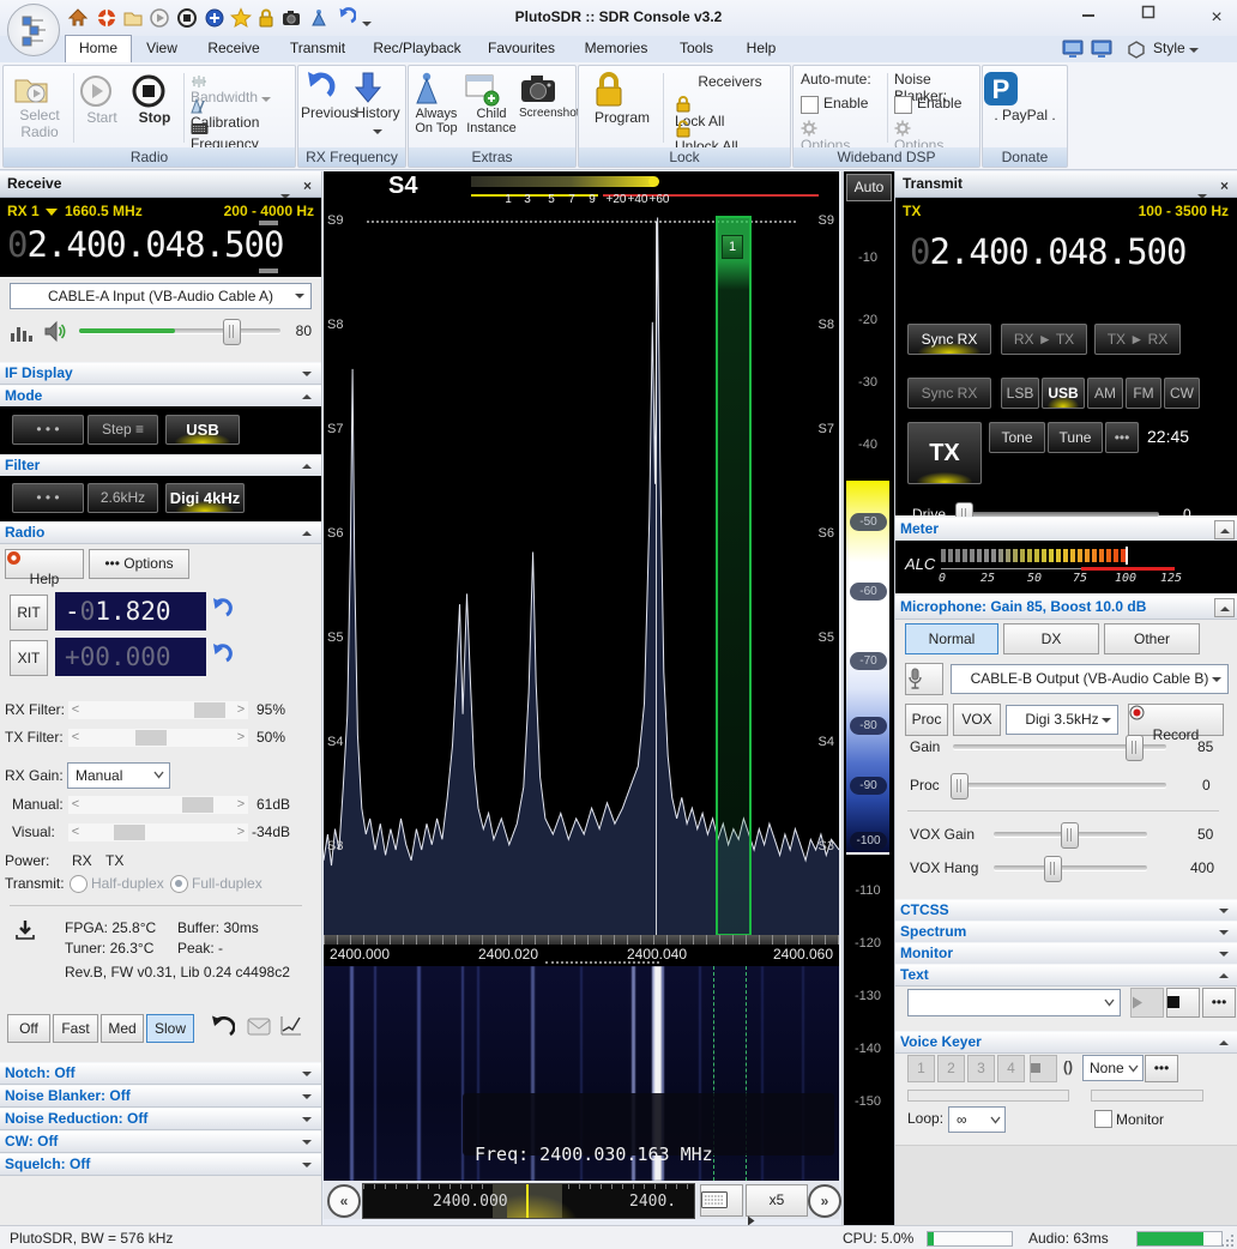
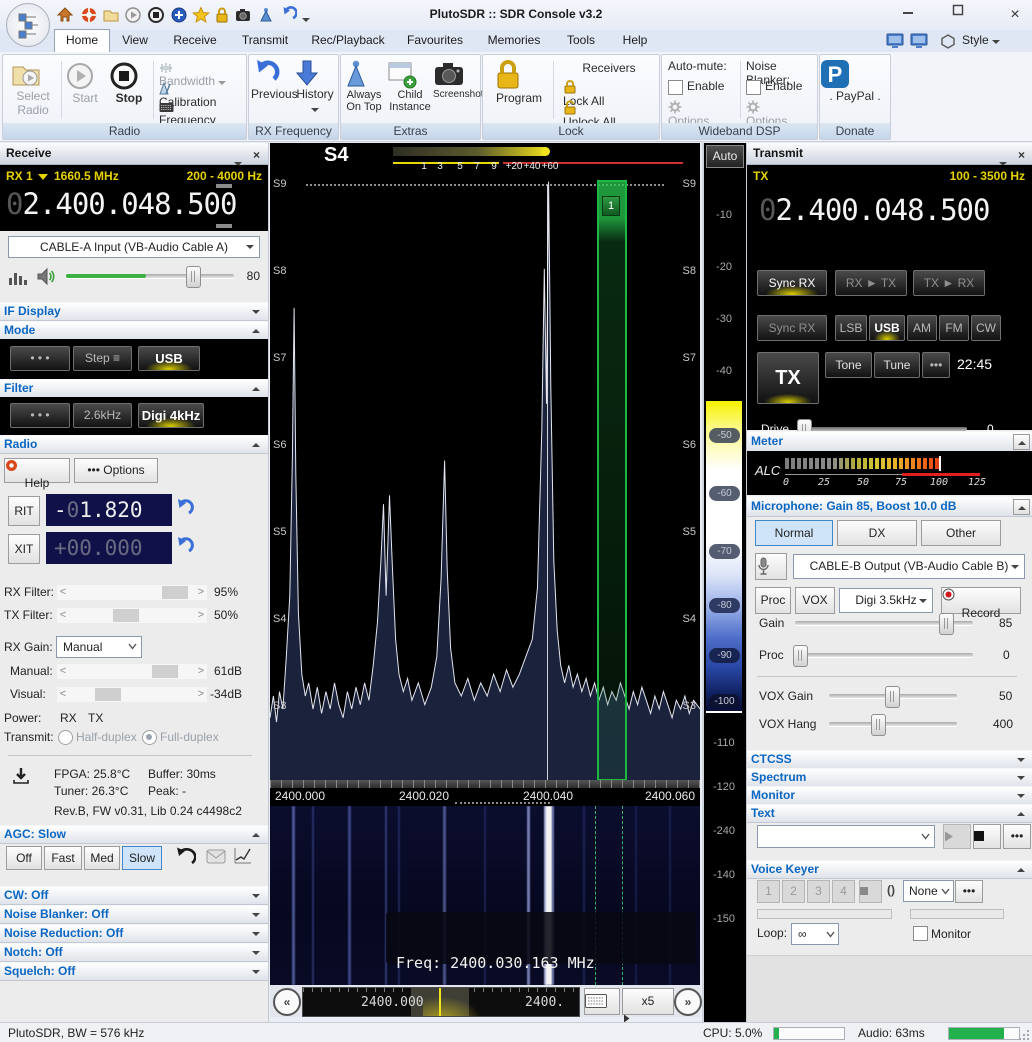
  PlutoSDR :: SDR Console v3.2
  ×
  Home
  View
  Receive
  Transmit
  Rec/Playback
  Favourites
  Memories
  Tools
  Help
  Style
  Select
  Radio
  Start
  Stop
  Bandwidth
  Calibration
  Frequency
  Radio
  Previous
  History
  RX Frequency
  Always
  On Top
  Child
  Instance
  Screensho
  Extras
  Program
  Receivers
  Lock All
  Unlock All
  Lock
  Auto-mute:
  Enable
  Options
  Noise nker:
  Enable
  Options
  Wideband DSP
  P
  . PayPal .
  Donate
  Receive
  ×
  RX 1
  1660.5 MHz
  200 - 4000 Hz
  02.400.048.500
  CABLE-A Input (VB-Audio Cable A)
  80
  IF Display
  Mode
  • • •
  Step ≡
  USB
  Filter
  • • •
  2.6kHz
  Digi 4kHz
  Radio
  Help
  ••• Options
  RIT
  -01.820
  XIT
  +00.000
  RX Filter:
  <
  >
  95%
  TX Filter:
  <
  >
  50%
  RX Gain:
  Manual
  Manual:
  <
  >
  61dB
  Visual:
  <
  >
  -34dB
  Power:
  RX
  TX
  Transmit:
  Half-duplex
  Full-duplex
  FPGA: 25.8°C
  Buffer: 30ms
  Tuner: 26.3°C
  Peak: -
  Rev.B, FW v0.31, Lib 0.24 c4498c2
+ AGC: Slow
  Off
  Fast
  Med
  Slow
- Notch: Off
+ CW: Off
  Noise Blanker: Off
  Noise Reduction: Off
- CW: Off
+ Notch: Off
  Squelch: Off
  S4
  1
  3
  5
  7
  9
  +20
  +40
  +60
  1
  S9
  S8
  S7
  S6
  S5
  S4
  S3
  S9
  S8
  S7
  S6
  S5
  S4
  S3
  2400.000
  2400.020
  2400.040
  2400.060
  Freq: 2400.030.163 MHz
  «
  2400.000
  2400.
  x5
  »
  Auto
  -10
  -20
  -30
  -40
  -50
  -60
  -70
  -80
  -90
  -100
  -110
  -120
- -130
+ -240
  -140
  -150
  Transmit
  ×
  TX
  100 - 3500 Hz
  02.400.048.500
  Sync RX
  RX ► TX
  TX ► RX
  Sync RX
  LSB
  USB
  AM
  FM
  CW
  TX
  Tone
  Tune
  •••
  22:45
  Drive
  0
  Meter
  ALC
  0
  25
  50
  75
  100
  125
  Microphone: Gain 85, Boost 10.0 dB
  Normal
  DX
  Other
  CABLE-B Output (VB-Audio Cable B)
  Proc
  VOX
  Digi 3.5kHz
  Record
  Gain
  85
  Proc
  0
  VOX Gain
  50
  VOX Hang
  400
  CTCSS
  Spectrum
  Monitor
  Text
  •••
  Voice Keyer
  1
  2
  3
  4
  ()
  None
  •••
  Loop:
  ∞
  Monitor
  PlutoSDR, BW = 576 kHz
  CPU: 5.0%
  Audio: 63ms
